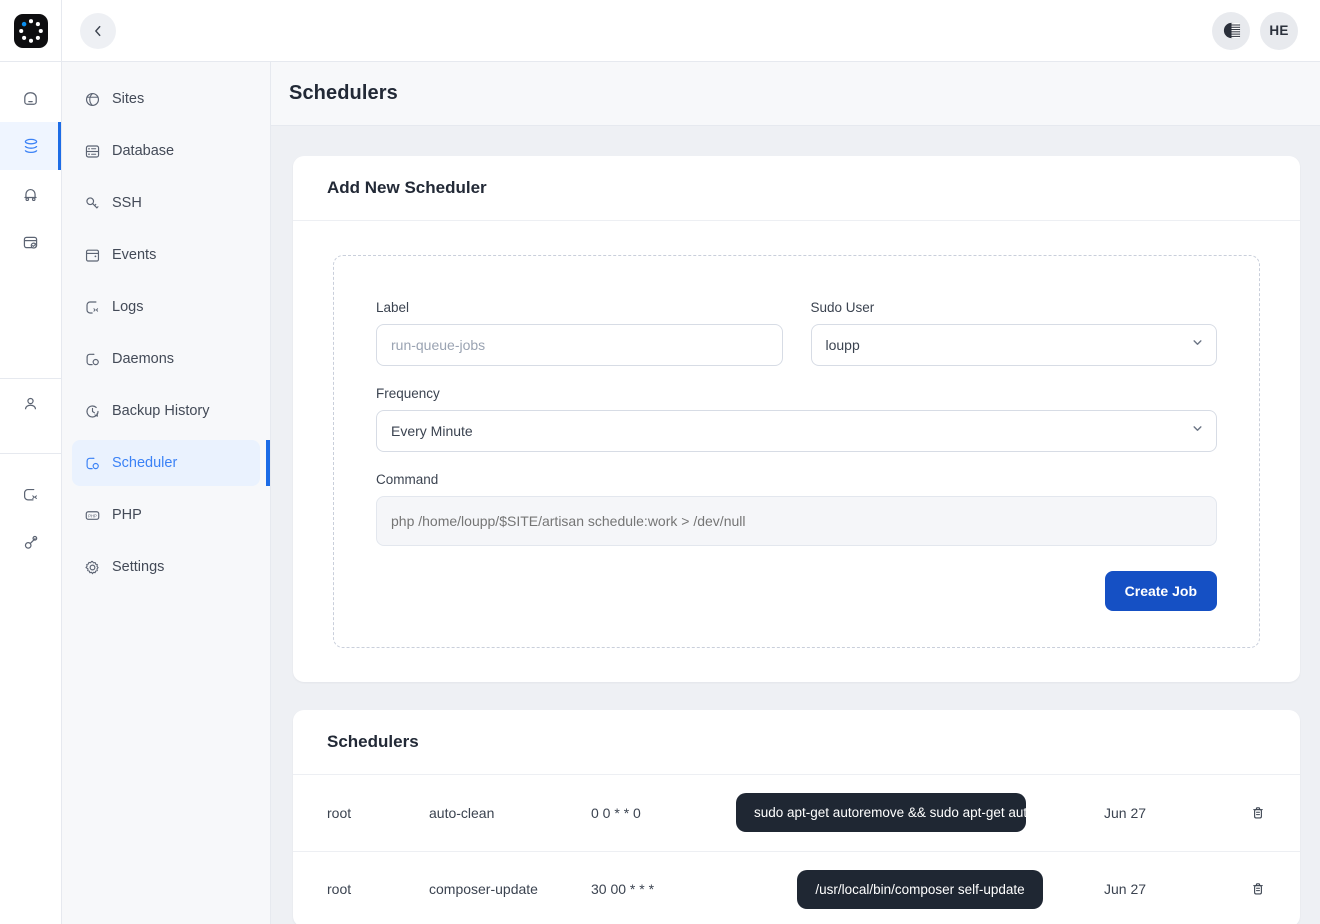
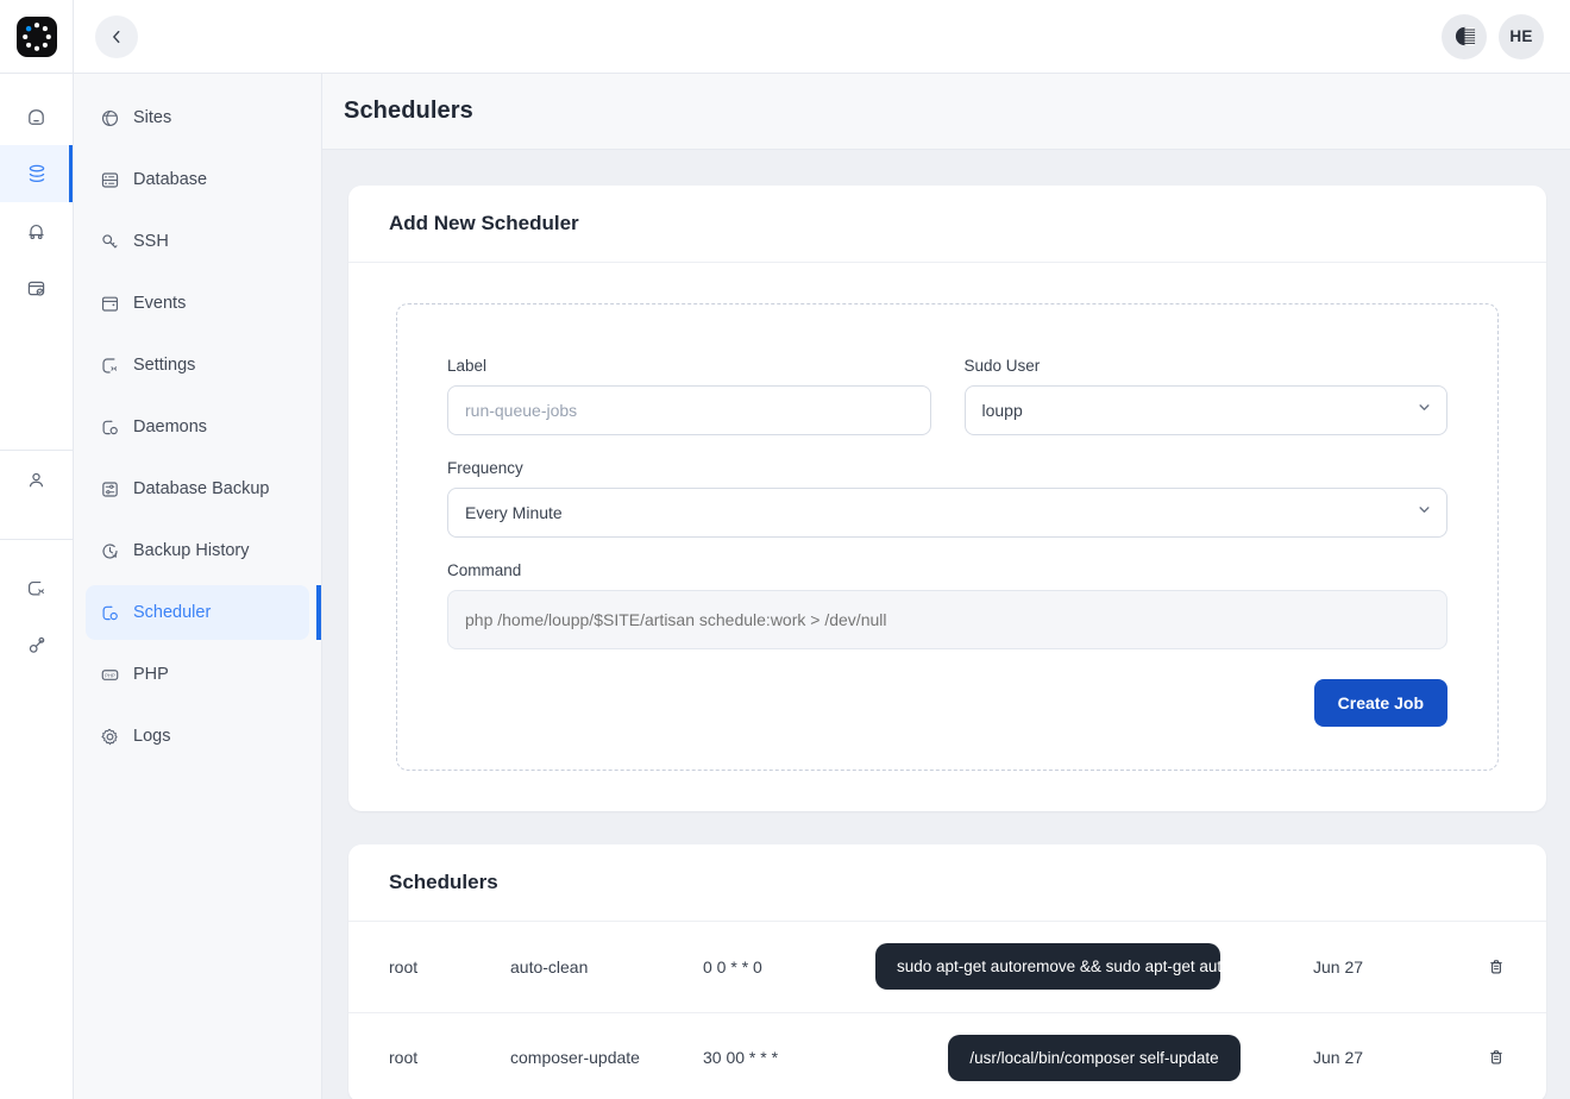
  HE
  Sites
  Database
  SSH
  Events
- Logs
+ Settings
  Daemons
+ Database Backup
  Backup History
  Scheduler
  PHP
- Settings
+ Logs
  Schedulers
  Add New Scheduler
  Label
  run-queue-jobs
  Sudo User
  loupp
  Frequency
  Every Minute
  Command
  php /home/loupp/$SITE/artisan schedule:work > /dev/null
  Create Job
  Schedulers
  root
  auto-clean
  0 0 * * 0
  sudo apt-get autoremove && sudo apt-get aut
  Jun 27
  root
  composer-update
  30 00 * * *
  /usr/local/bin/composer self-update
  Jun 27
